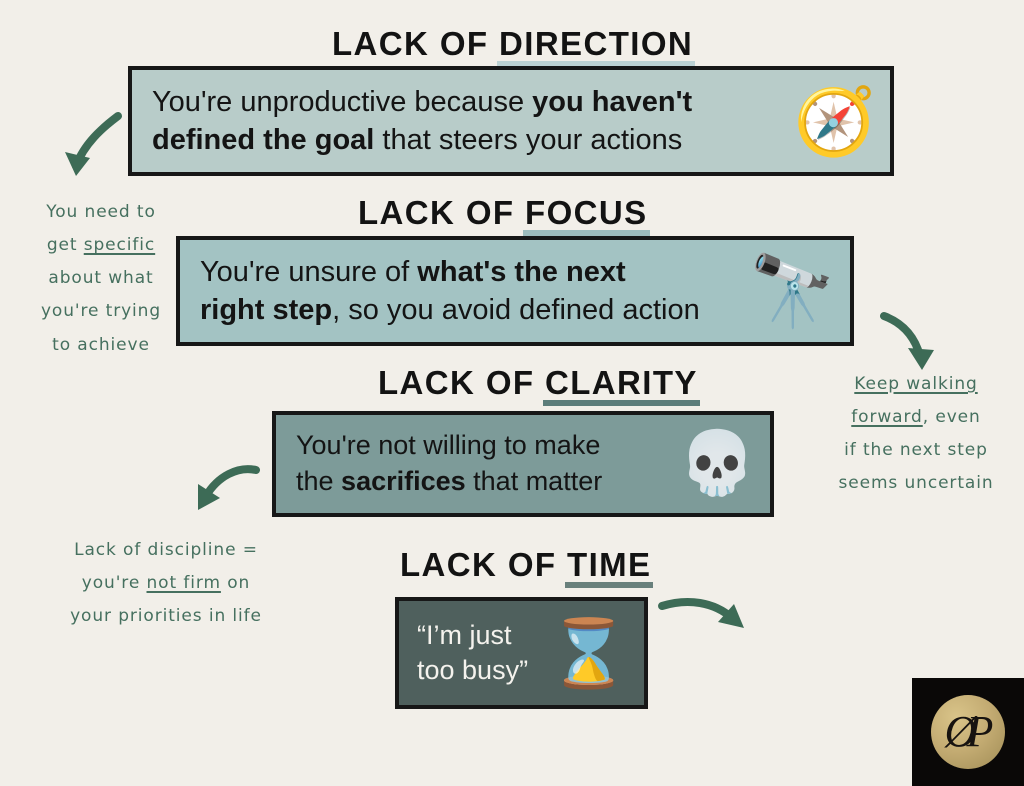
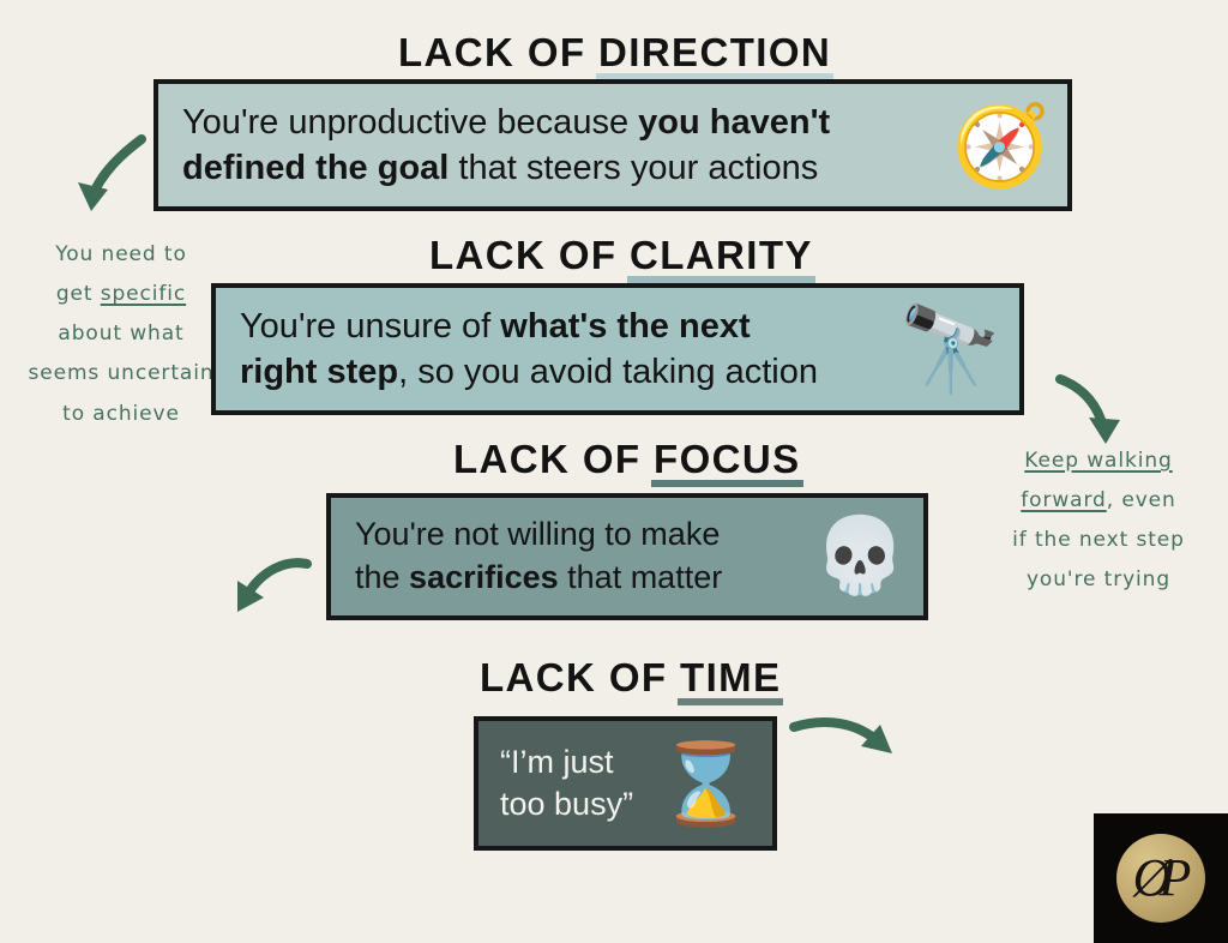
  LACK OF DIRECTION
  You're unproductive because you haven't
  defined the goal that steers your actions
  🧭
  You need to
  get specific
  about what
- you're trying
+ seems uncertain
  to achieve
- LACK OF FOCUS
+ LACK OF CLARITY
  You're unsure of what's the next
- right step, so you avoid defined action
+ right step, so you avoid taking action
  🔭
  Keep walking
  forward, even
  if the next step
- seems uncertain
+ you're trying
- LACK OF CLARITY
+ LACK OF FOCUS
  You're not willing to make
  the sacrifices that matter
  💀
- Lack of discipline =
- you're not firm on
- your priorities in life
  LACK OF TIME
  “I’m just
  too busy”
  ⌛
  ØP
